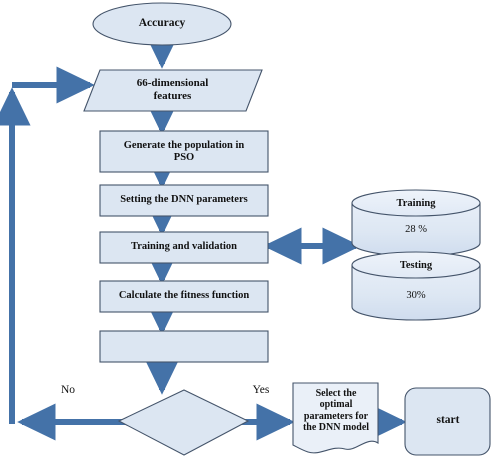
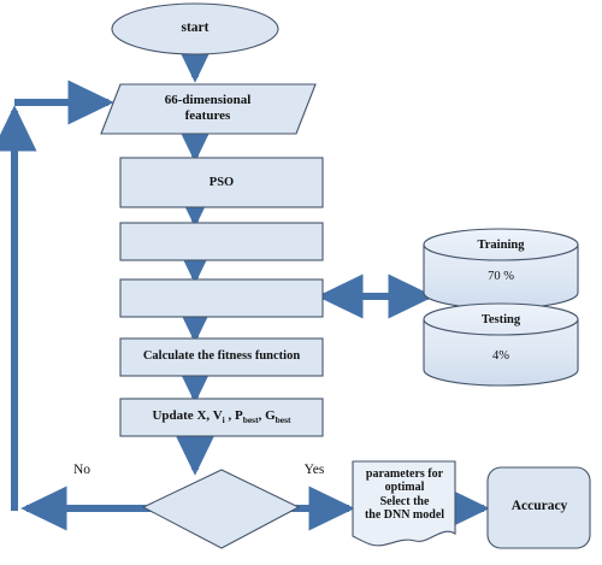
- Accuracy
+ start
  66-dimensional
  features
- Generate the population in
  PSO
- Setting the DNN parameters
- Training and validation
  Calculate the fitness function
+ Update X, Vi , Pbest, Gbest
- Select the
+ parameters for
  optimal
- parameters for
+ Select the
  the DNN model
- start
+ Accuracy
  Training
- 28 %
+ 70 %
  Testing
- 30%
+ 4%
  No
  Yes
